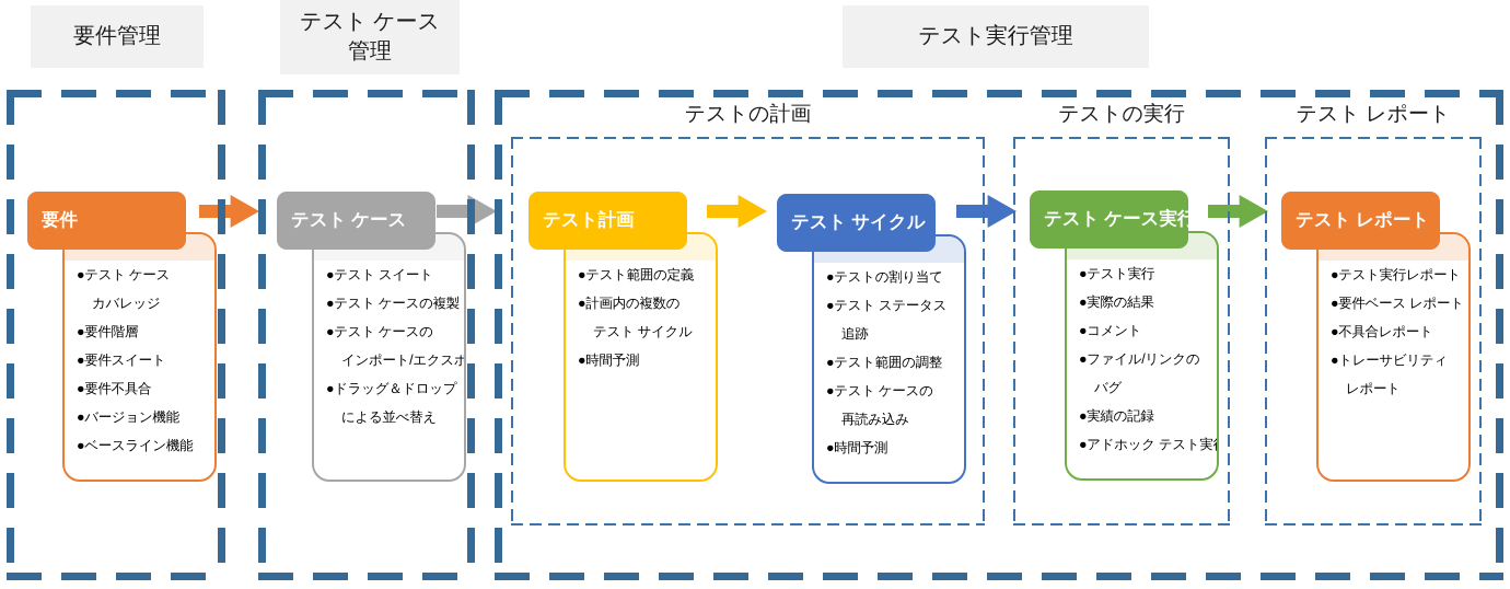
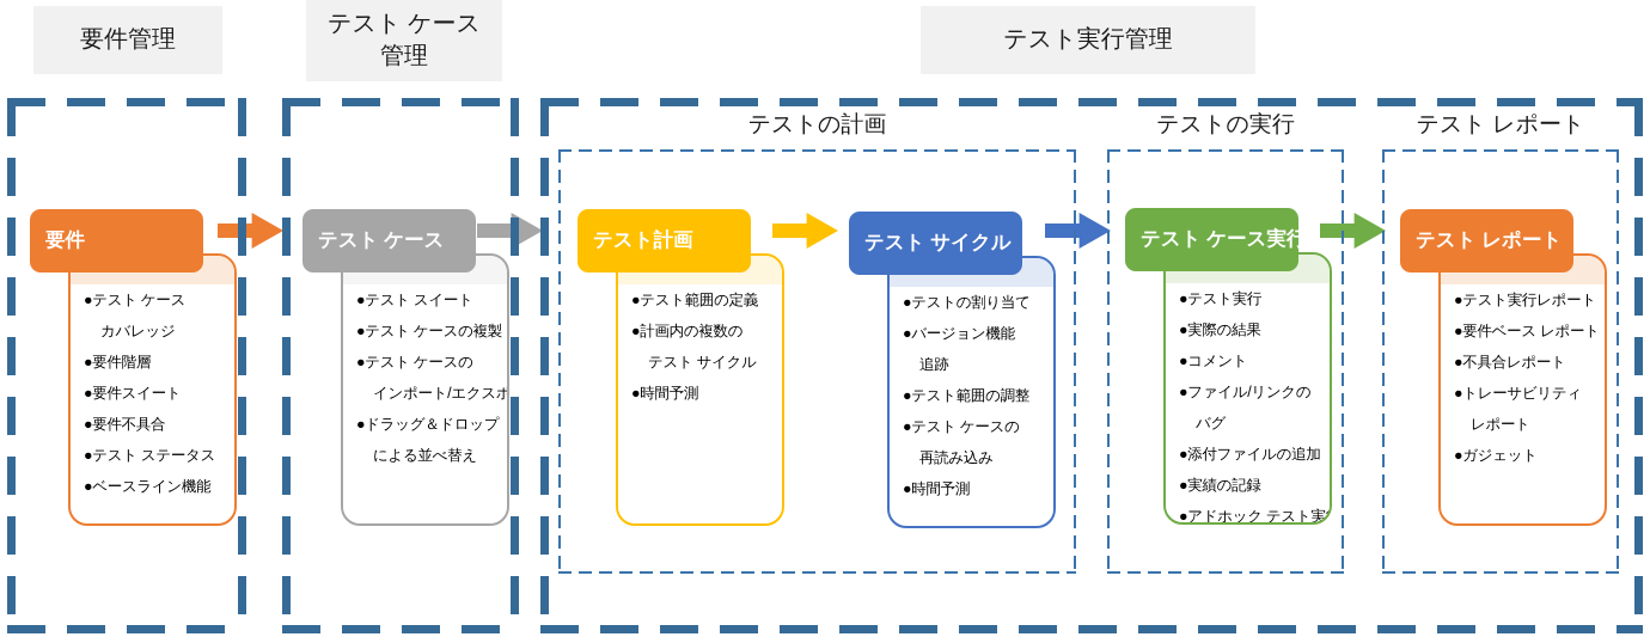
  要件管理
  テスト ケース
  管理
  テスト実行管理
  テストの計画
  テストの実行
  テスト レポート
  要件
  ●テスト ケース
  カバレッジ
  ●要件階層
  ●要件スイート
  ●要件不具合
- ●バージョン機能
+ ●テスト ステータス
  ●ベースライン機能
  テスト ケース
  ●テスト スイート
  ●テスト ケースの複製
  ●テスト ケースの
  インポート/エクスポ
  ●ドラッグ＆ドロップ
  による並べ替え
  テスト計画
  ●テスト範囲の定義
  ●計画内の複数の
  テスト サイクル
  ●時間予測
  テスト サイクル
  ●テストの割り当て
- ●テスト ステータス
+ ●バージョン機能
  追跡
  ●テスト範囲の調整
  ●テスト ケースの
  再読み込み
  ●時間予測
  テスト ケース実行
  ●テスト実行
  ●実際の結果
  ●コメント
  ●ファイル/リンクの
  バグ
+ ●添付ファイルの追加
  ●実績の記録
  ●アドホック テスト実
  テスト レポート
  ●テスト実行レポート
  ●要件ベース レポート
  ●不具合レポート
  ●トレーサビリティ
  レポート
+ ●ガジェット
